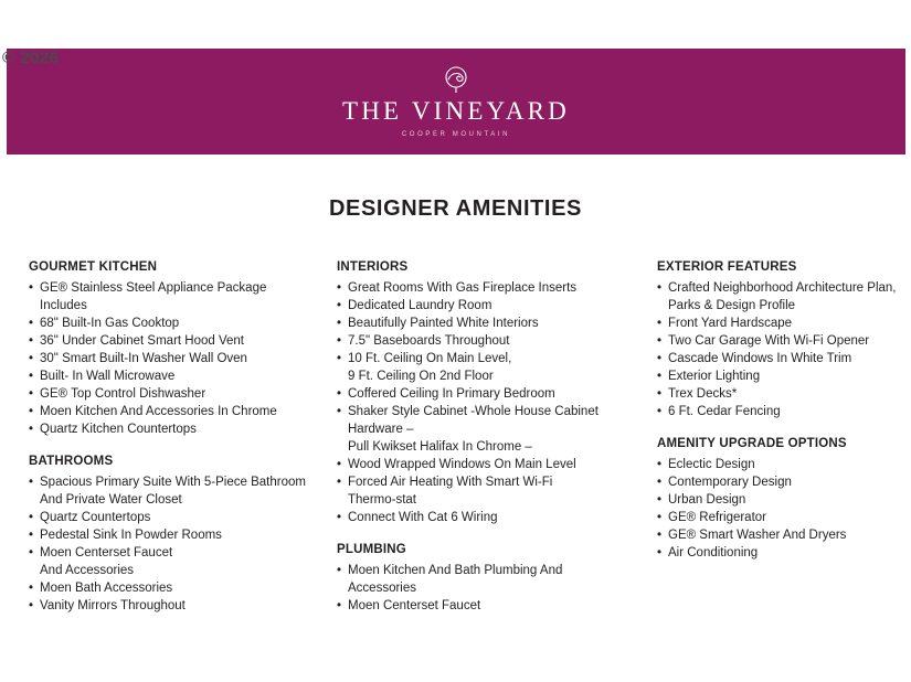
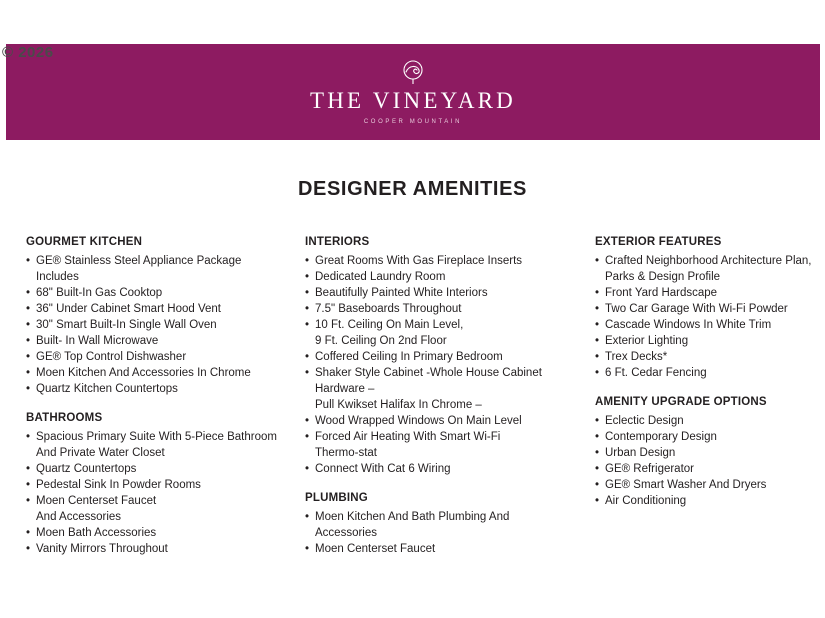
  © 2026
  THE VINEYARD
  DESIGNER AMENITIES
  GOURMET KITCHEN
  GE® Stainless Steel Appliance Package Includes
  68" Built-In Gas Cooktop
  36" Under Cabinet Smart Hood Vent
- 30" Smart Built-In Washer Wall Oven
+ 30" Smart Built-In Single Wall Oven
  Built- In Wall Microwave
  GE® Top Control Dishwasher
  Moen Kitchen And Accessories In Chrome
  Quartz Kitchen Countertops
  BATHROOMS
  Spacious Primary Suite With 5-Piece Bathroom
  And Private Water Closet
  Quartz Countertops
  Pedestal Sink In Powder Rooms
  Moen Centerset Faucet
  And Accessories
  Moen Bath Accessories
  Vanity Mirrors Throughout
  INTERIORS
  Great Rooms With Gas Fireplace Inserts
  Dedicated Laundry Room
  Beautifully Painted White Interiors
  7.5" Baseboards Throughout
  10 Ft. Ceiling On Main Level,
  9 Ft. Ceiling On 2nd Floor
  Coffered Ceiling In Primary Bedroom
  Shaker Style Cabinet -Whole House Cabinet
  Hardware –
  Pull Kwikset Halifax In Chrome –
  Wood Wrapped Windows On Main Level
  Forced Air Heating With Smart Wi-Fi
  Thermo-stat
  Connect With Cat 6 Wiring
  PLUMBING
  Moen Kitchen And Bath Plumbing And
  Accessories
  Moen Centerset Faucet
  EXTERIOR FEATURES
  Crafted Neighborhood Architecture Plan,
  Parks & Design Profile
  Front Yard Hardscape
- Two Car Garage With Wi-Fi Opener
+ Two Car Garage With Wi-Fi Powder
  Cascade Windows In White Trim
  Exterior Lighting
  Trex Decks*
  6 Ft. Cedar Fencing
  AMENITY UPGRADE OPTIONS
  Eclectic Design
  Contemporary Design
  Urban Design
  GE® Refrigerator
  GE® Smart Washer And Dryers
  Air Conditioning
